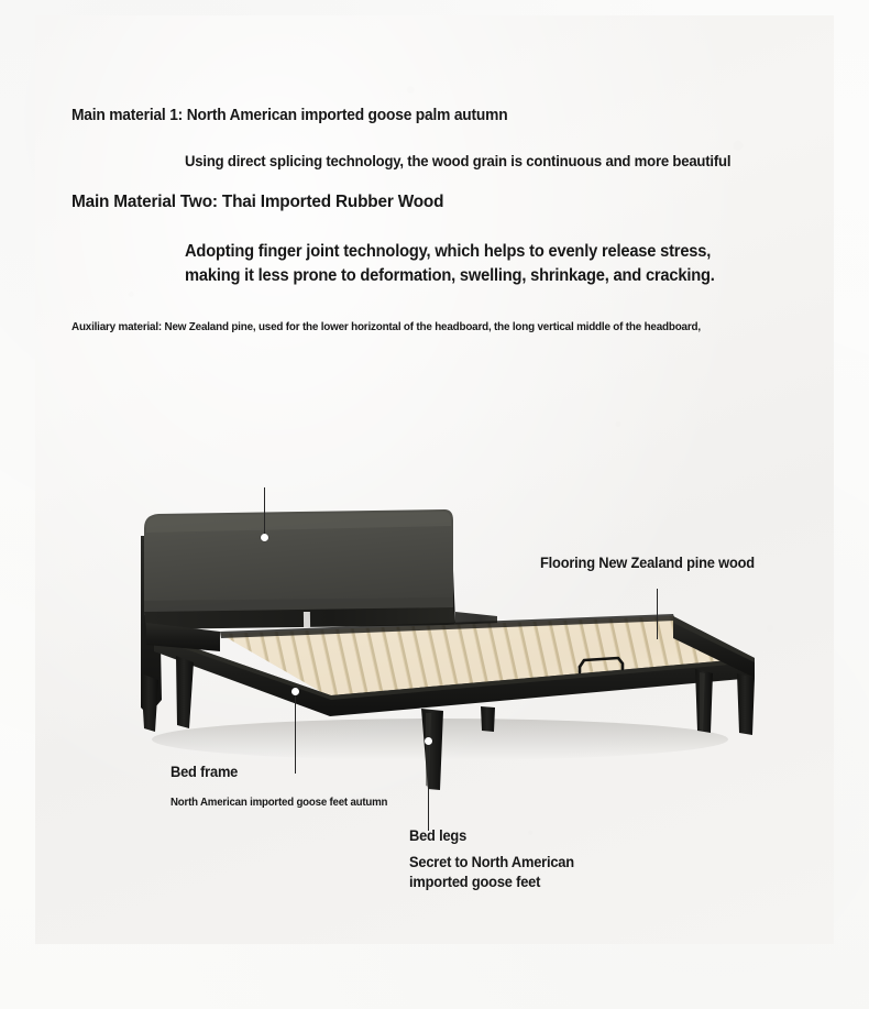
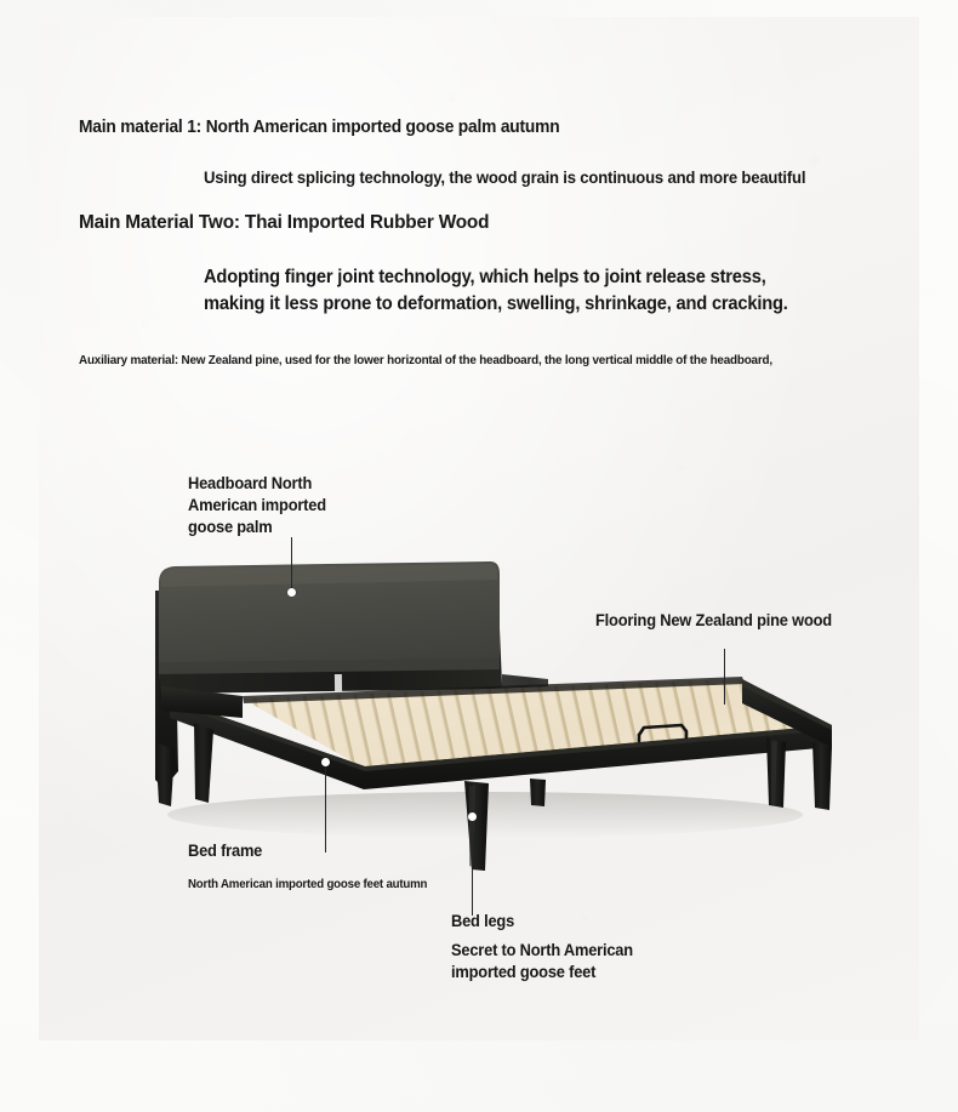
  Main material 1: North American imported goose palm autumn
  Using direct splicing technology, the wood grain is continuous and more beautiful
  Main Material Two: Thai Imported Rubber Wood
- Adopting finger joint technology, which helps to evenly release stress,
+ Adopting finger joint technology, which helps to joint release stress,
  making it less prone to deformation, swelling, shrinkage, and cracking.
  Auxiliary material: New Zealand pine, used for the lower horizontal of the headboard, the long vertical middle of the headboard,
+ Headboard North
+ American imported
+ goose palm
  Flooring New Zealand pine wood
  Bed frame
  North American imported goose feet autumn
  Bed legs
  Secret to North American
  imported goose feet
